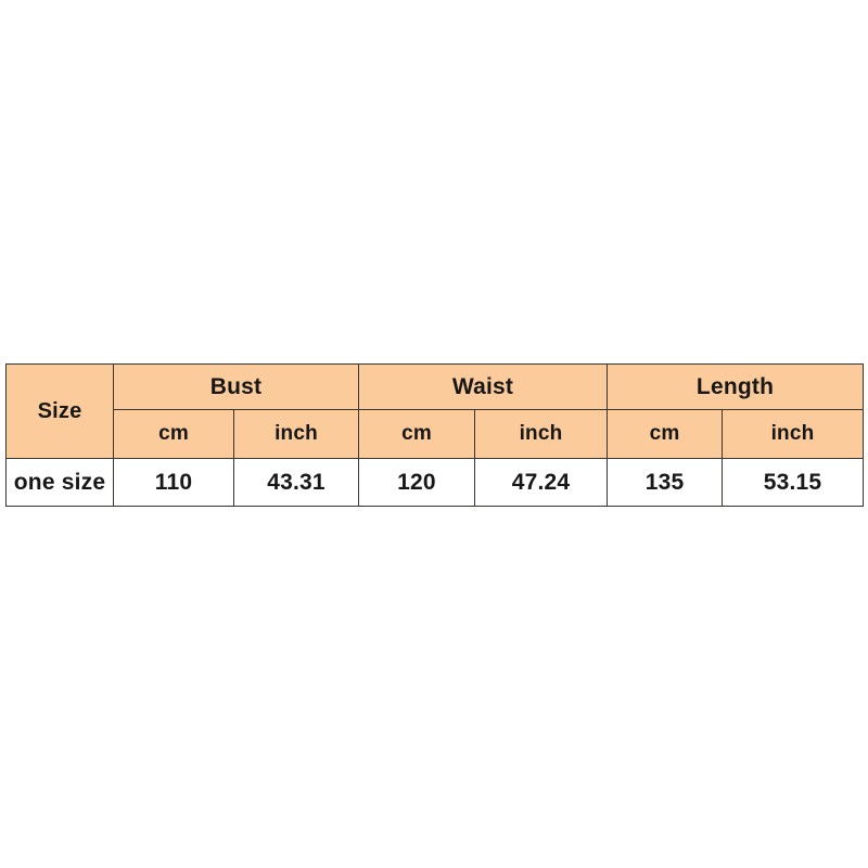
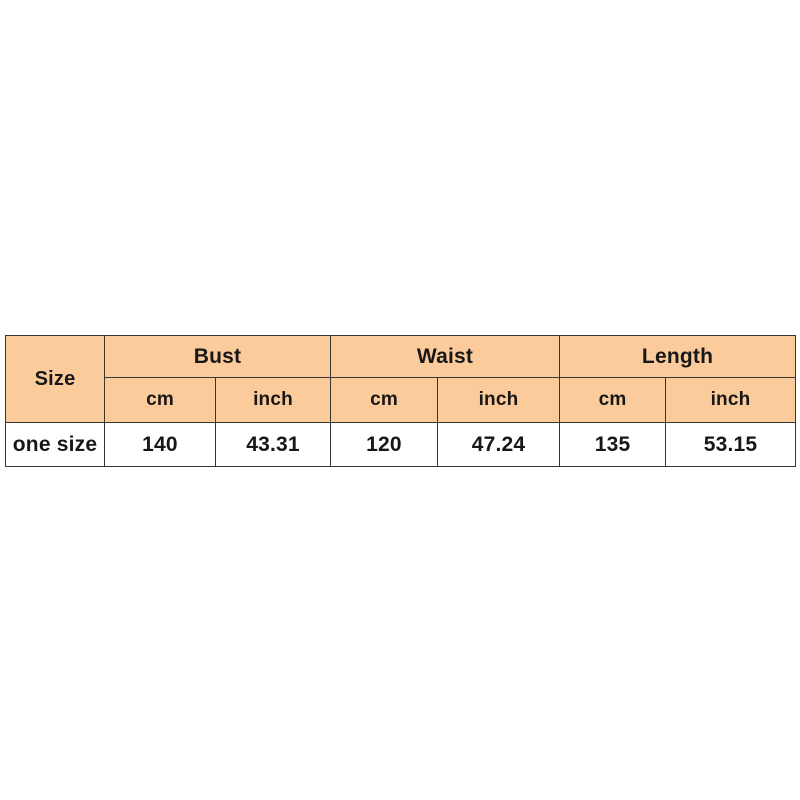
  Size	Bust	Waist	Length
  cm	inch	cm	inch	cm	inch
- one size	110	43.31	120	47.24	135	53.15
+ one size	140	43.31	120	47.24	135	53.15
